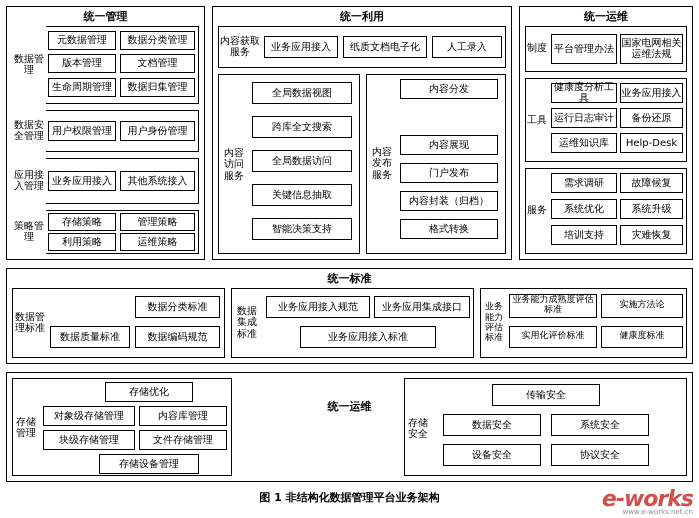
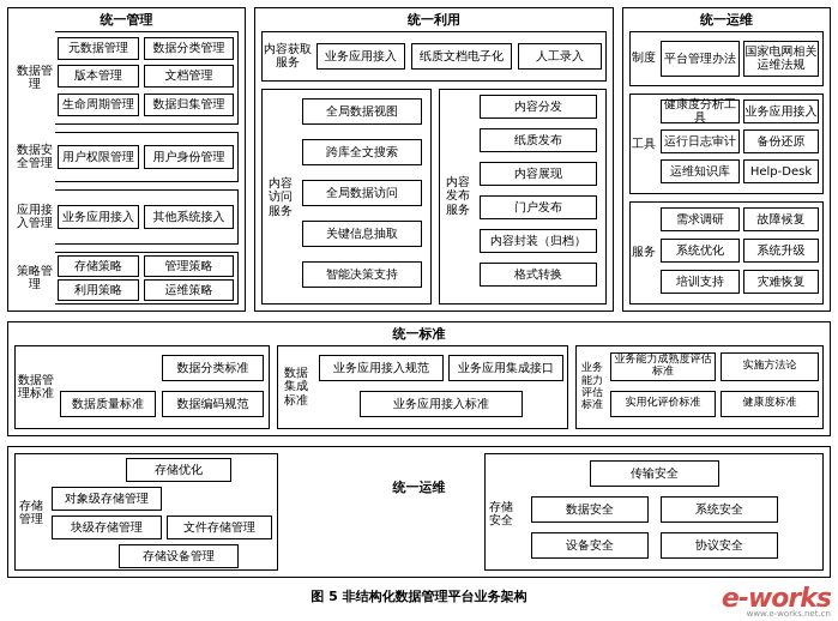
  统一管理
  数据管理
  元数据管理
  数据分类管理
  版本管理
  文档管理
  生命周期管理
  数据归集管理
  数据安全管理
  用户权限管理
  用户身份管理
  应用接入管理
  业务应用接入
  其他系统接入
  策略管理
  存储策略
  管理策略
  利用策略
  运维策略
  统一利用
  内容获取服务
  业务应用接入
  纸质文档电子化
  人工录入
  内容访问服务
  全局数据视图
  跨库全文搜索
  全局数据访问
  关键信息抽取
  智能决策支持
  内容发布服务
  内容分发
+ 纸质发布
  内容展现
  门户发布
  内容封装（归档）
  格式转换
  统一运维
  制度
  平台管理办法
  国家电网相关运维法规
  工具
  健康度分析工具
  业务应用接入
  运行日志审计
  备份还原
  运维知识库
  Help-Desk
  服务
  需求调研
  故障候复
  系统优化
  系统升级
  培训支持
  灾难恢复
  统一标准
  数据管理标准
  数据分类标准
  数据质量标准
  数据编码规范
  数据集成标准
  业务应用接入规范
  业务应用集成接口
  业务应用接入标准
  业务能力评估标准
  业务能力成熟度评估标准
  实施方法论
  实用化评价标准
  健康度标准
  统一运维
  存储管理
  存储优化
  对象级存储管理
- 内容库管理
  块级存储管理
  文件存储管理
  存储设备管理
  存储安全
  传输安全
  数据安全
  系统安全
  设备安全
  协议安全
- 图 1 非结构化数据管理平台业务架构
+ 图 5 非结构化数据管理平台业务架构
  e-works
  www.e-works.net.cn
